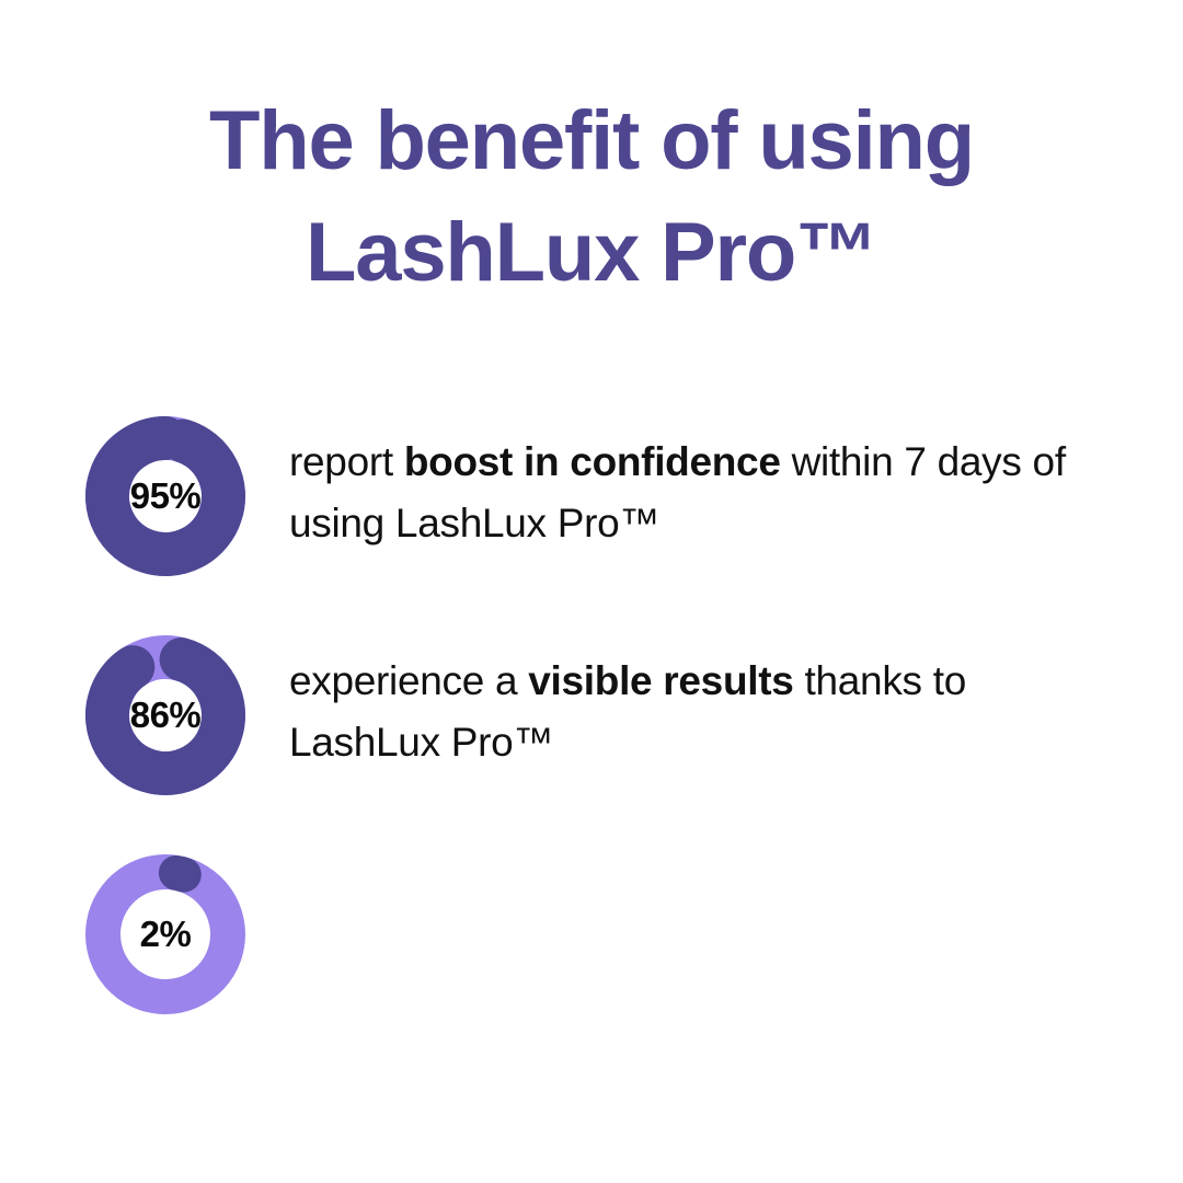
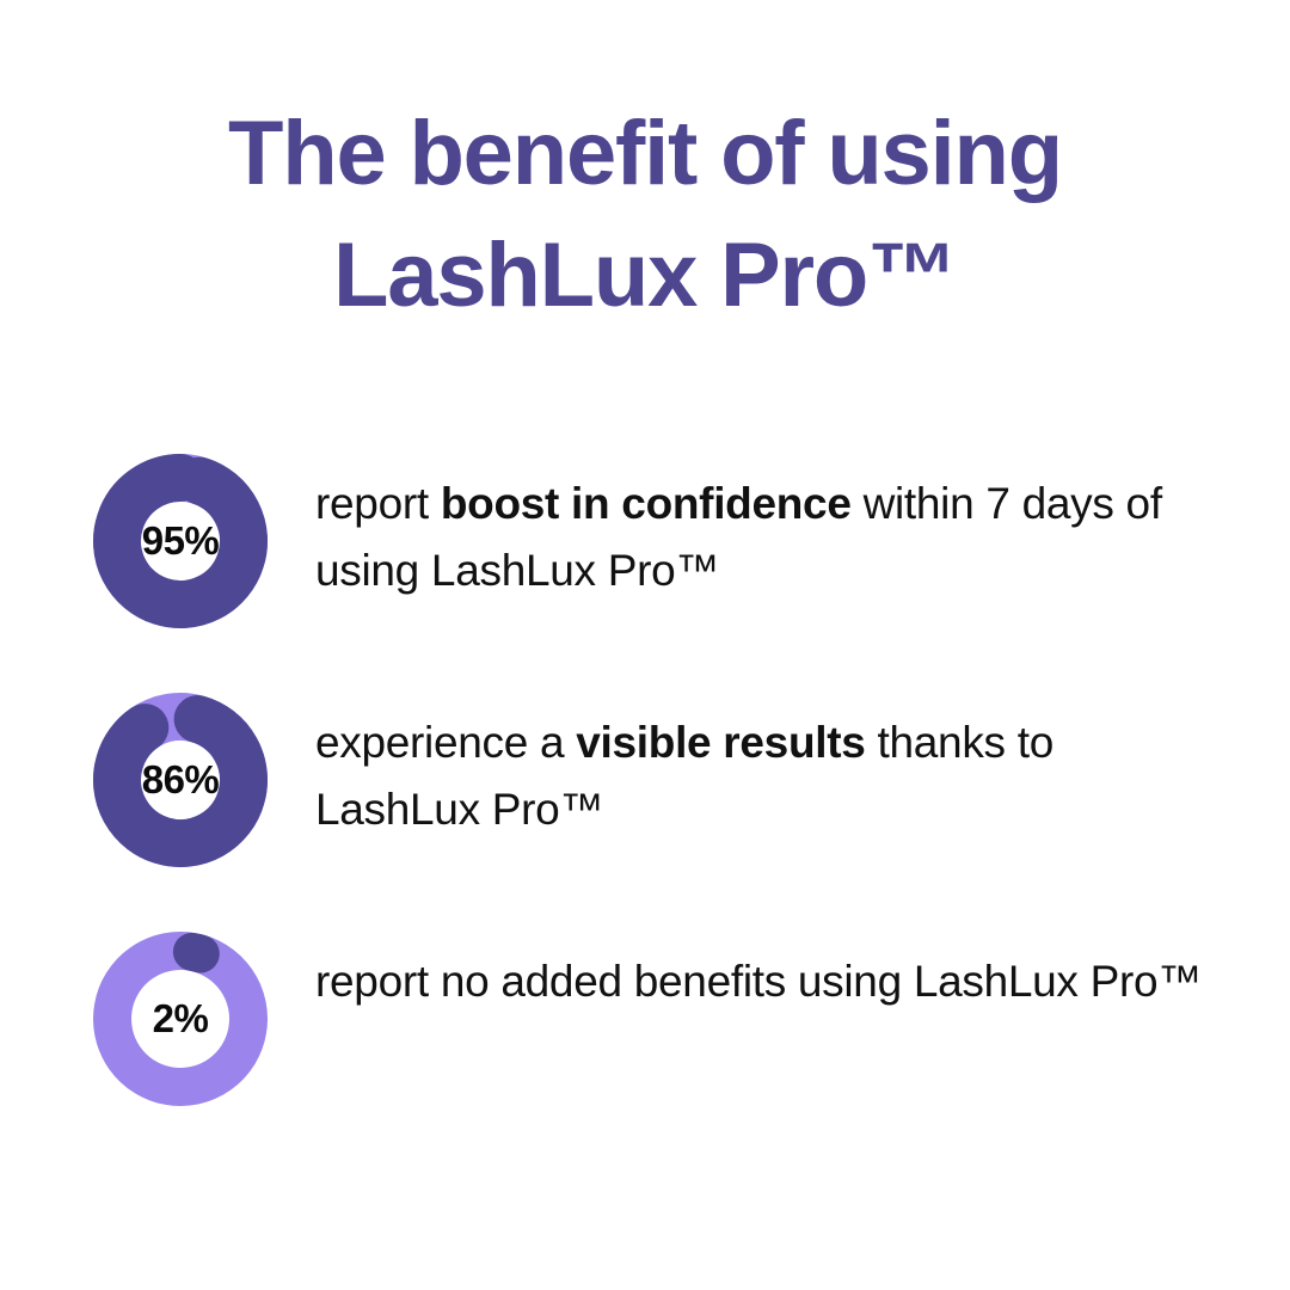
  The benefit of using
  LashLux Pro™
  95%
  report boost in confidence within 7 days of using LashLux Pro™
  86%
  experience a visible results thanks to LashLux Pro™
  2%
+ report no added benefits using LashLux Pro™
